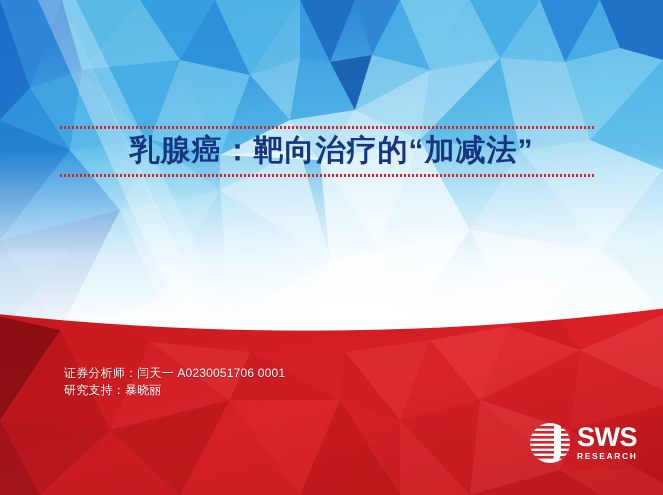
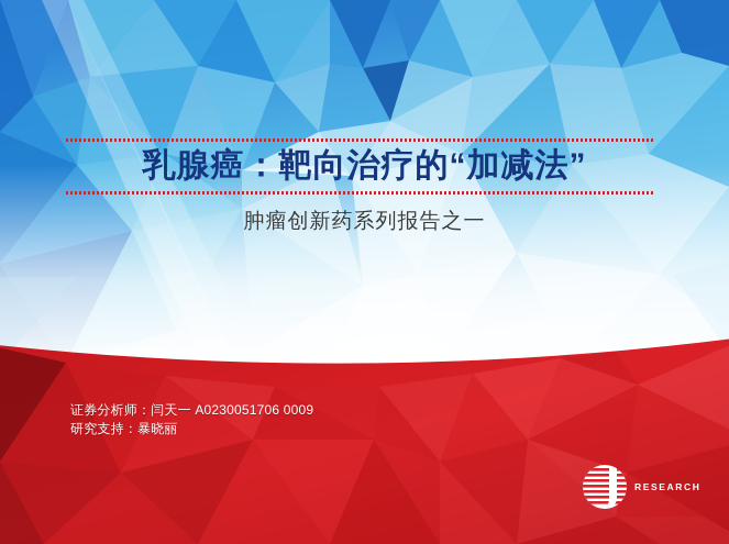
  乳腺癌：靶向治疗的“加减法”
+ 肿瘤创新药系列报告之一
- 证券分析师：闫天一 A0230051706 0001
+ 证券分析师：闫天一 A0230051706 0009
  研究支持：暴晓丽
- SWS
  RESEARCH
